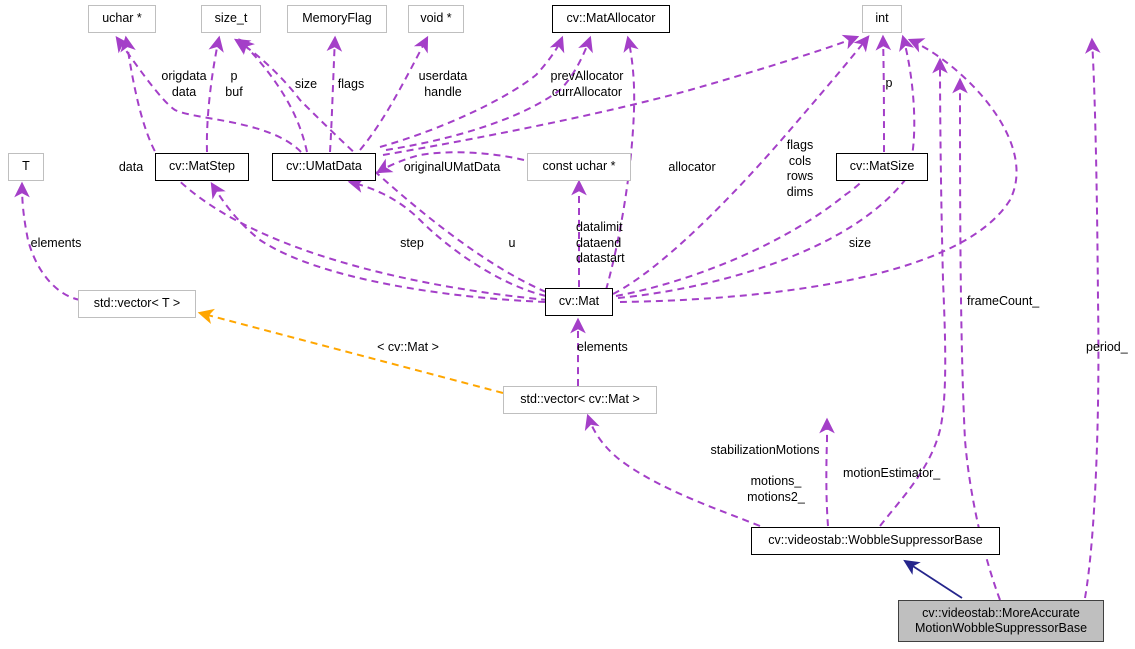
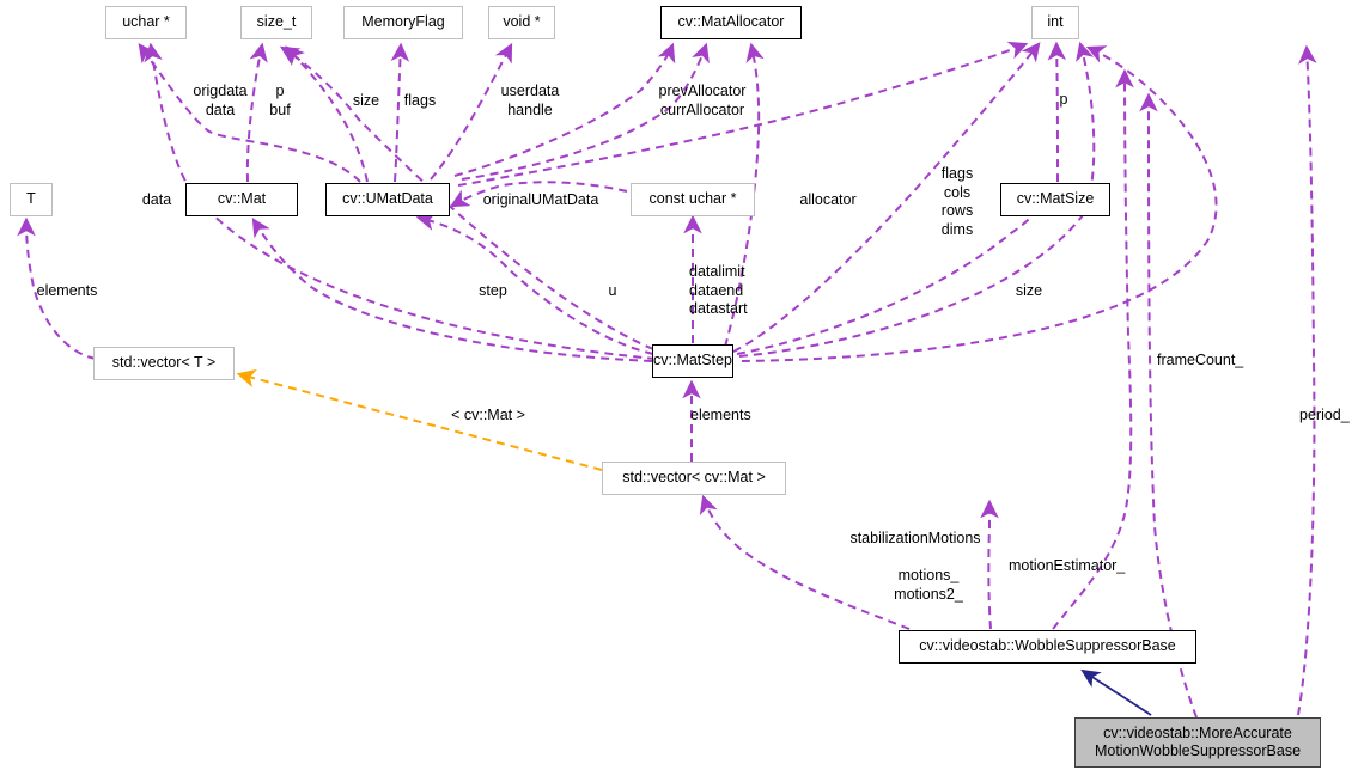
  uchar *
  size_t
  MemoryFlag
  void *
  cv::MatAllocator
  int
  T
- cv::MatStep
+ cv::Mat
  cv::UMatData
  const uchar *
  cv::MatSize
- cv::Mat
+ cv::MatStep
  std::vector< T >
  std::vector< cv::Mat >
  cv::videostab::WobbleSuppressorBase
  cv::videostab::MoreAccurate
  MotionWobbleSuppressorBase
  origdata
  data
  p
  buf
  size
  flags
  userdata
  handle
  prevAllocator
  currAllocator
  p
  data
  originalUMatData
  allocator
  flags
  cols
  rows
  dims
  elements
  step
  u
  datalimit
  dataend
  datastart
  size
  frameCount_
  period_
  elements
  < cv::Mat >
  stabilizationMotions
  motions_
  motions2_
  motionEstimator_
